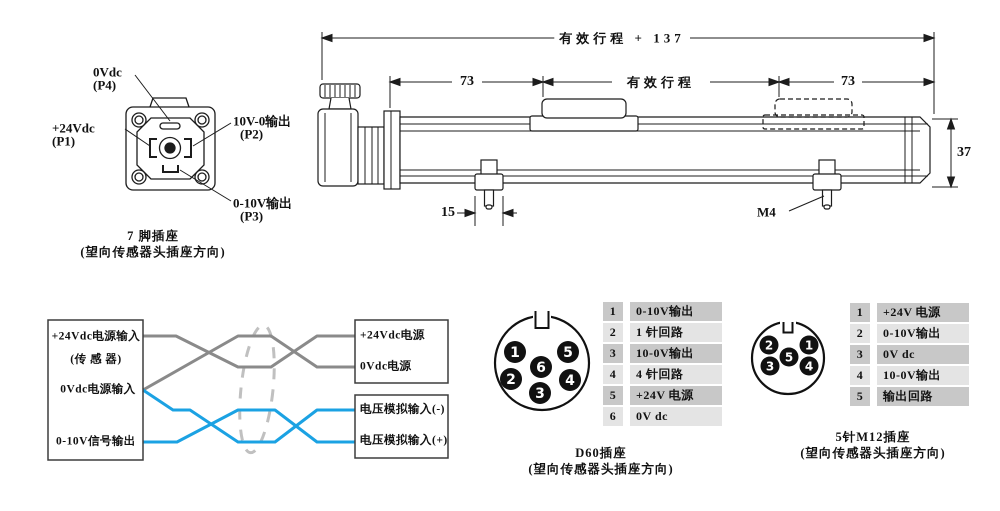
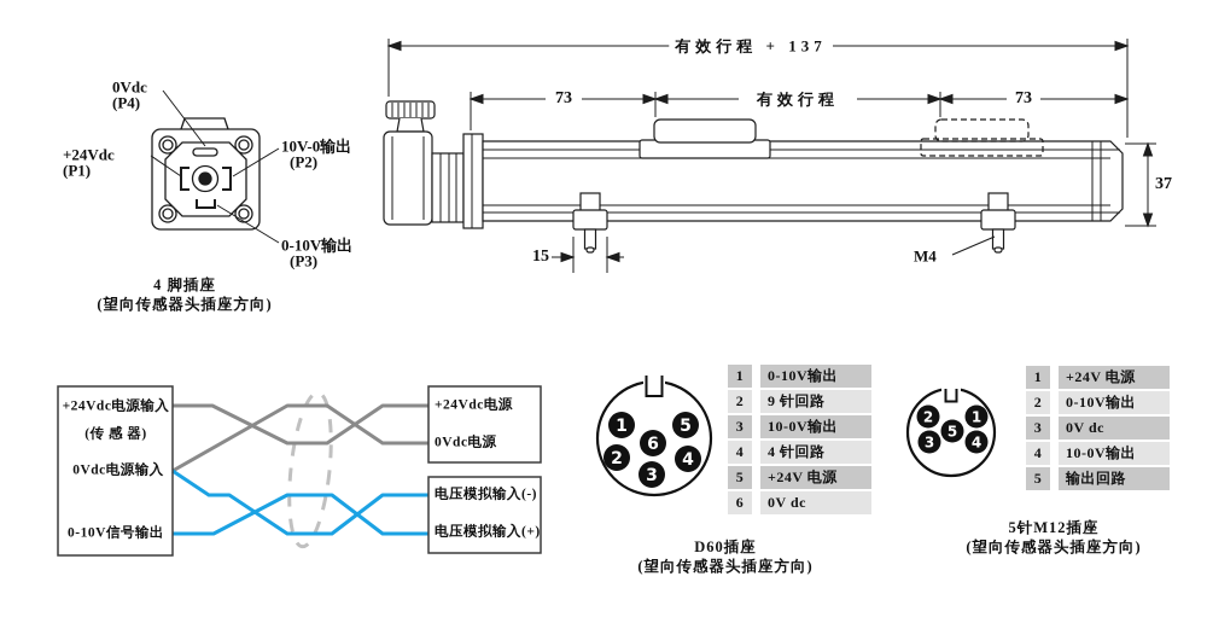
  1
  5
  6
  2
  4
  3
  2
  1
  5
  3
  4
  0Vdc
  (P4)
  +24Vdc
  (P1)
  10V-0输出
  (P2)
  0-10V输出
  (P3)
- 7 脚插座
+ 4 脚插座
  (望向传感器头插座方向)
  有效行程 + 137
  73
  有效行程
  73
  37
  15
  M4
  +24Vdc电源输入
  (传 感 器)
  0Vdc电源输入
  0-10V信号输出
  +24Vdc电源
  0Vdc电源
  电压模拟输入(-)
  电压模拟输入(+)
  1
  0-10V输出
  2
- 1 针回路
+ 9 针回路
  3
  10-0V输出
  4
  4 针回路
  5
  +24V 电源
  6
  0V dc
  D60插座
  (望向传感器头插座方向)
  1
  +24V 电源
  2
  0-10V输出
  3
  0V dc
  4
  10-0V输出
  5
  输出回路
  5针M12插座
  (望向传感器头插座方向)
